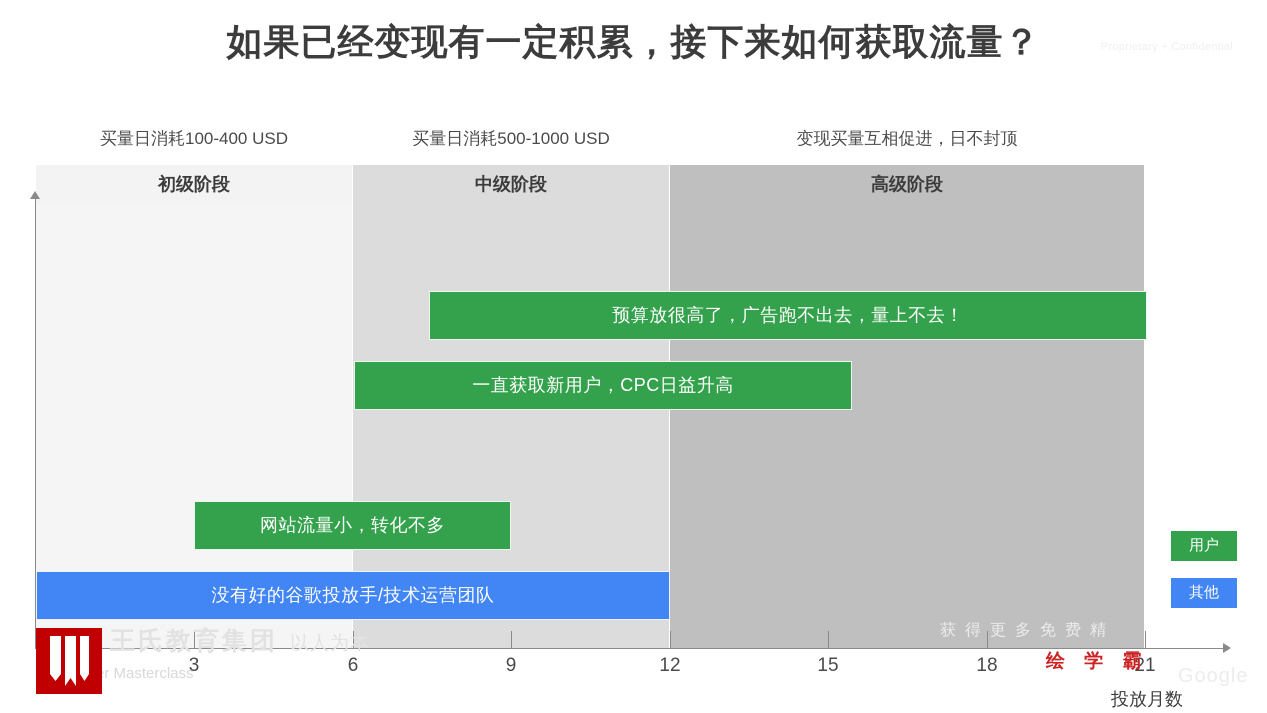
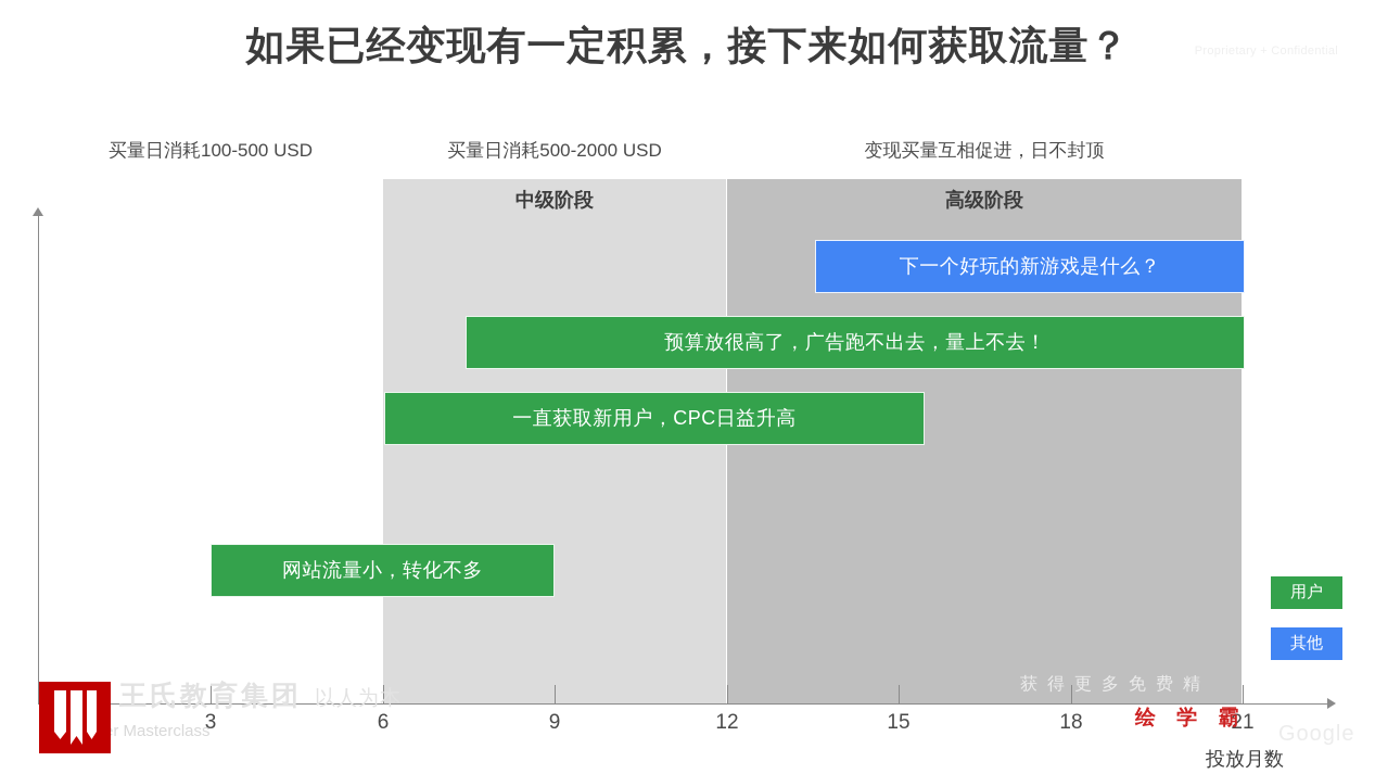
  如果已经变现有一定积累，接下来如何获取流量？
- 买量日消耗100-400 USD
+ 买量日消耗100-500 USD
- 买量日消耗500-1000 USD
+ 买量日消耗500-2000 USD
  变现买量互相促进，日不封顶
- 初级阶段
  中级阶段
  高级阶段
  3
  6
  9
  12
  15
  18
  21
  投放月数
+ 下一个好玩的新游戏是什么？
  预算放很高了，广告跑不出去，量上不去！
  一直获取新用户，CPC日益升高
  网站流量小，转化不多
- 没有好的谷歌投放手/技术运营团队
  用户
  其他
  王氏教育集团
  以人为本
  r Masterclass
  获得更多免费精
  绘 学 霸
